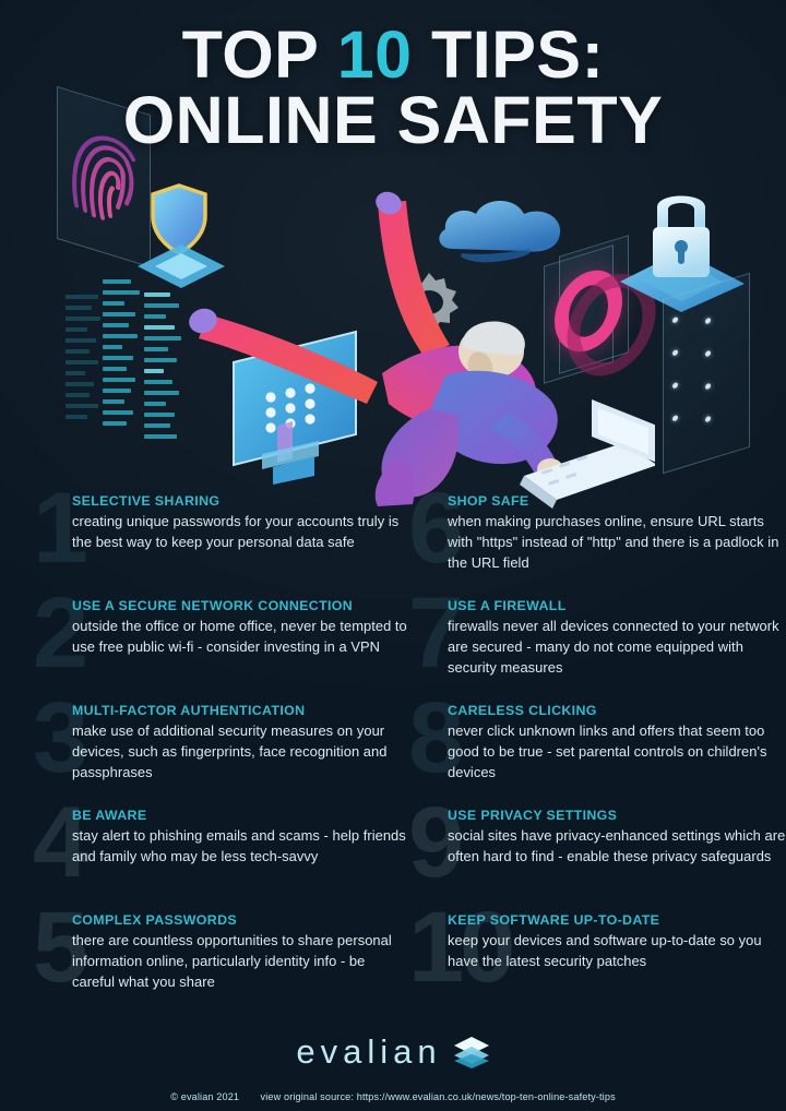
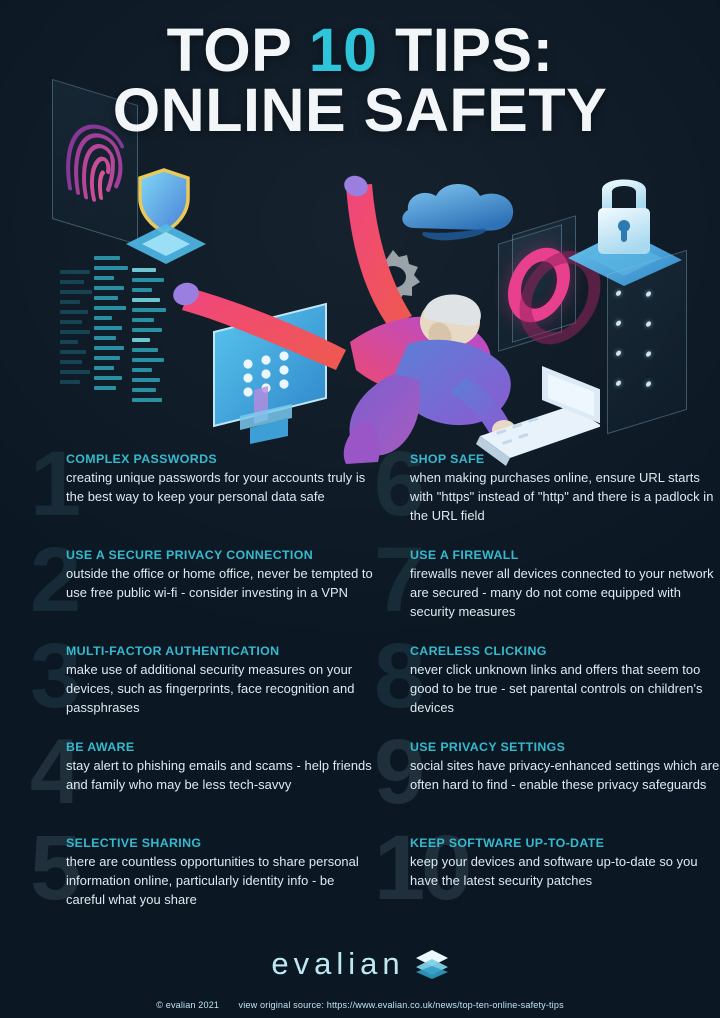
  TOP 10 TIPS:
  ONLINE SAFETY
  1
- SELECTIVE SHARING
+ COMPLEX PASSWORDS
  creating unique passwords for your accounts truly is the best way to keep your personal data safe
  2
- USE A SECURE NETWORK CONNECTION
+ USE A SECURE PRIVACY CONNECTION
  outside the office or home office, never be tempted to use free public wi-fi - consider investing in a VPN
  3
  MULTI-FACTOR AUTHENTICATION
  make use of additional security measures on your devices, such as fingerprints, face recognition and passphrases
  4
  BE AWARE
  stay alert to phishing emails and scams - help friends and family who may be less tech-savvy
  5
- COMPLEX PASSWORDS
+ SELECTIVE SHARING
  there are countless opportunities to share personal information online, particularly identity info - be careful what you share
  6
  SHOP SAFE
  when making purchases online, ensure URL starts with "https" instead of "http" and there is a padlock in the URL field
  7
  USE A FIREWALL
  firewalls never all devices connected to your network are secured - many do not come equipped with security measures
  8
  CARELESS CLICKING
  never click unknown links and offers that seem too good to be true - set parental controls on children's devices
  9
  USE PRIVACY SETTINGS
  social sites have privacy-enhanced settings which are often hard to find - enable these privacy safeguards
  10
  KEEP SOFTWARE UP-TO-DATE
  keep your devices and software up-to-date so you have the latest security patches
  evalian
  © evalian 2021 view original source: https://www.evalian.co.uk/news/top-ten-online-safety-tips
